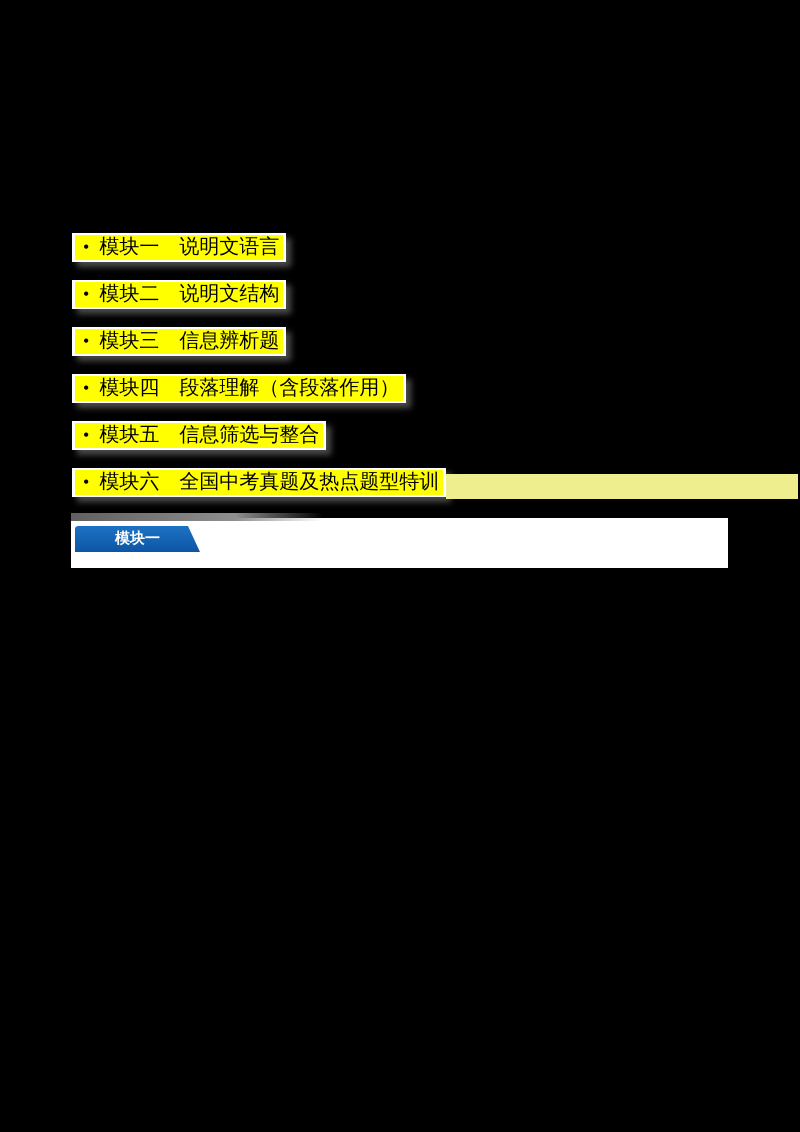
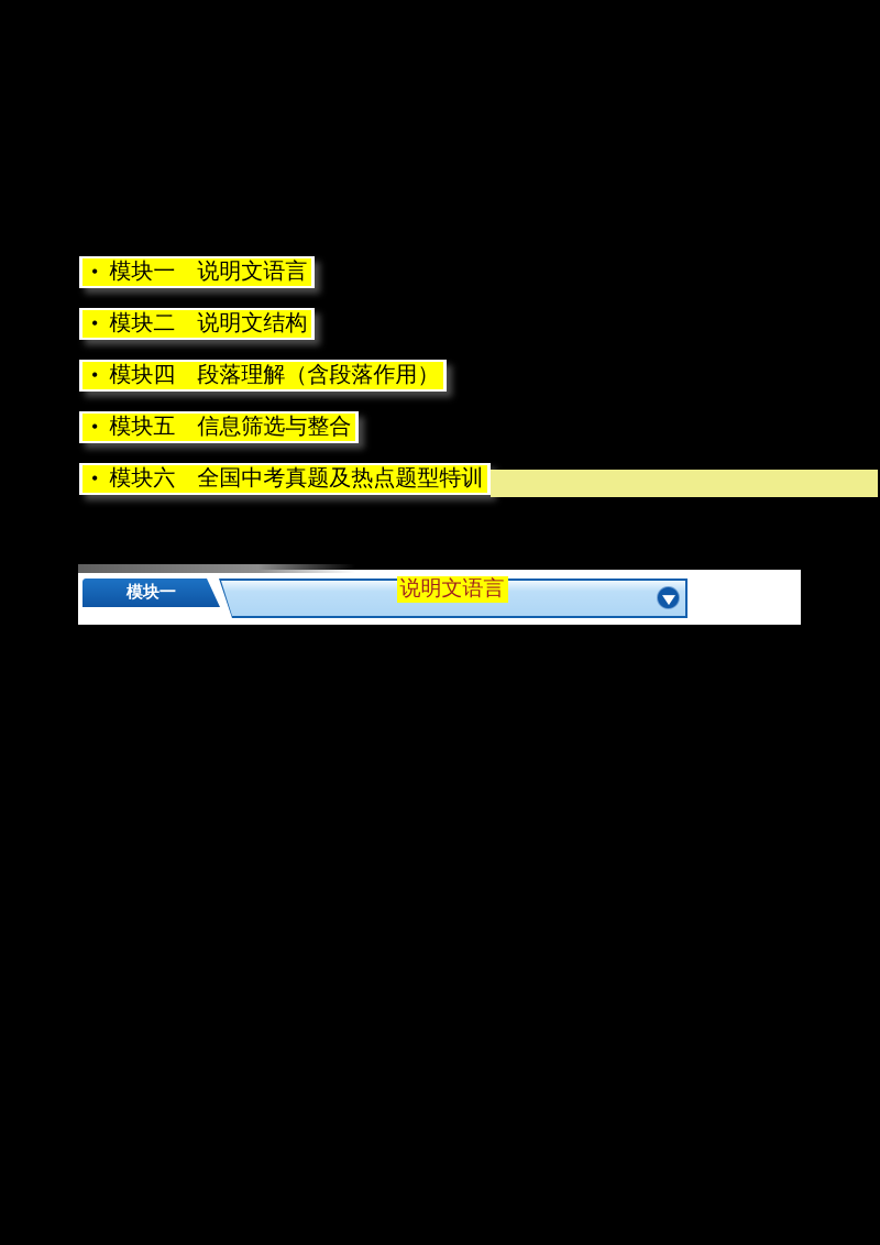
  • 模块一 说明文语言
  • 模块二 说明文结构
- • 模块三 信息辨析题
  • 模块四 段落理解（含段落作用）
  • 模块五 信息筛选与整合
  • 模块六 全国中考真题及热点题型特训
  模块一
+ 说明文语言
